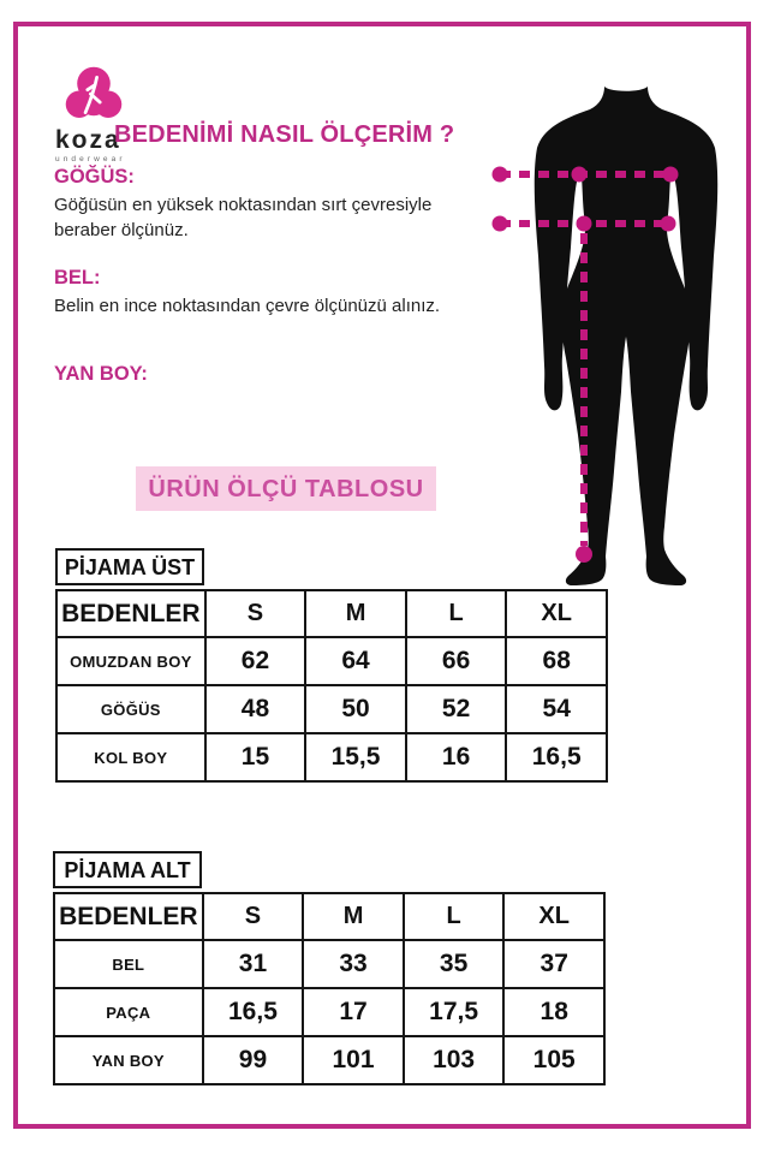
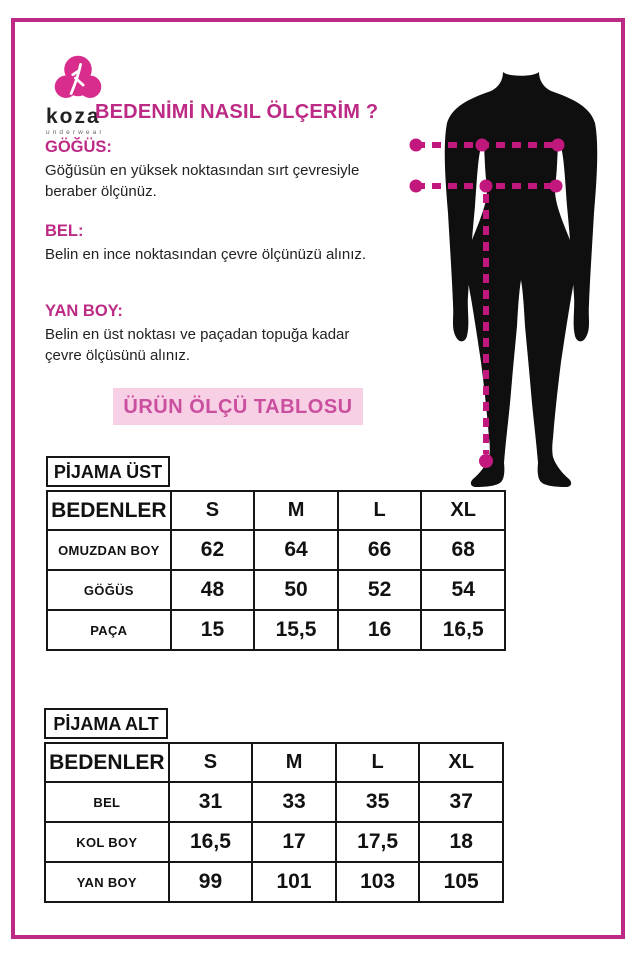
  koza
  BEDENİMİ NASIL ÖLÇERİM ?
  GÖĞÜS:
  Göğüsün en yüksek noktasından sırt çevresiyle
  beraber ölçünüz.
  BEL:
  Belin en ince noktasından çevre ölçünüzü alınız.
  YAN BOY:
+ Belin en üst noktası ve paçadan topuğa kadar
+ çevre ölçüsünü alınız.
  ÜRÜN ÖLÇÜ TABLOSU
  PİJAMA ÜST
  BEDENLER	S	M	L	XL
  OMUZDAN BOY	62	64	66	68
  GÖĞÜS	48	50	52	54
- KOL BOY	15	15,5	16	16,5
+ PAÇA	15	15,5	16	16,5
  PİJAMA ALT
  BEDENLER	S	M	L	XL
  BEL	31	33	35	37
- PAÇA	16,5	17	17,5	18
+ KOL BOY	16,5	17	17,5	18
  YAN BOY	99	101	103	105
